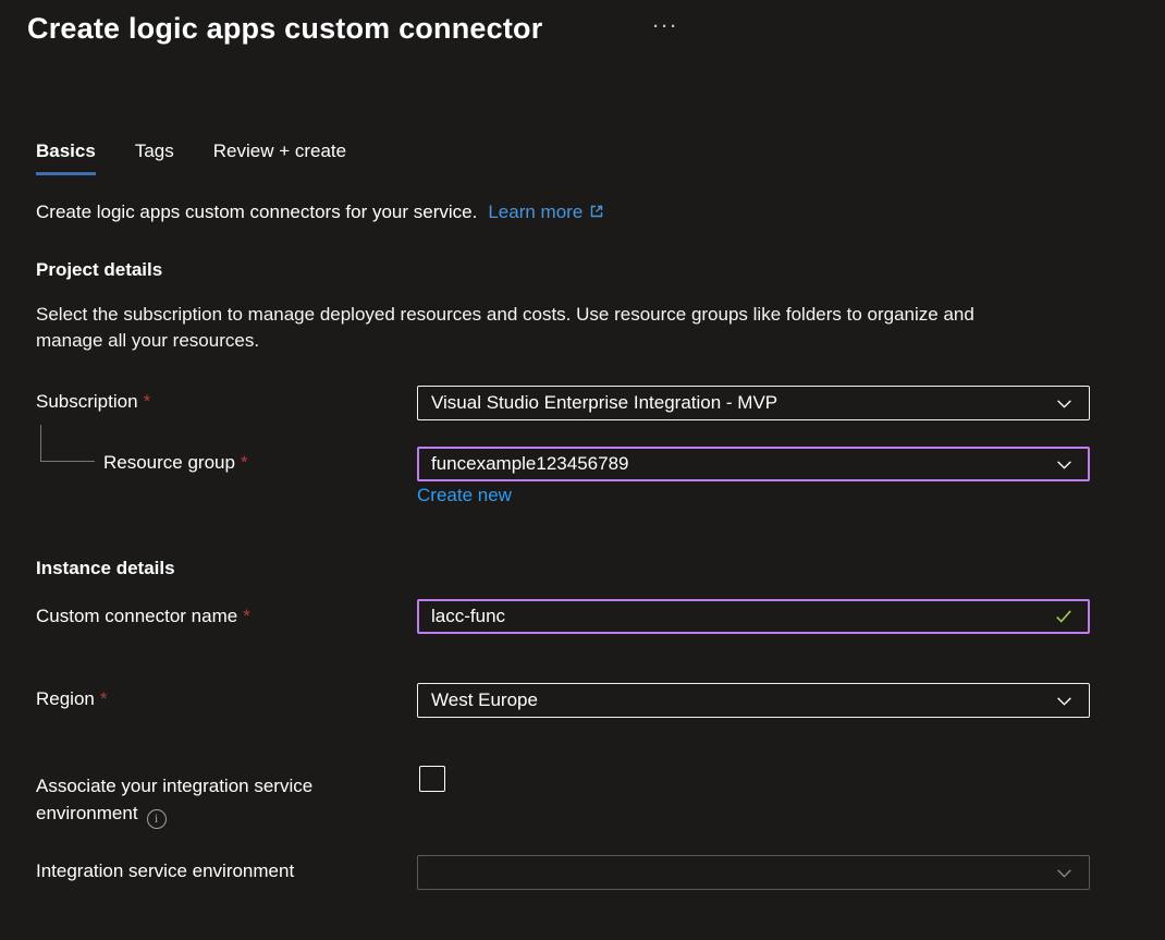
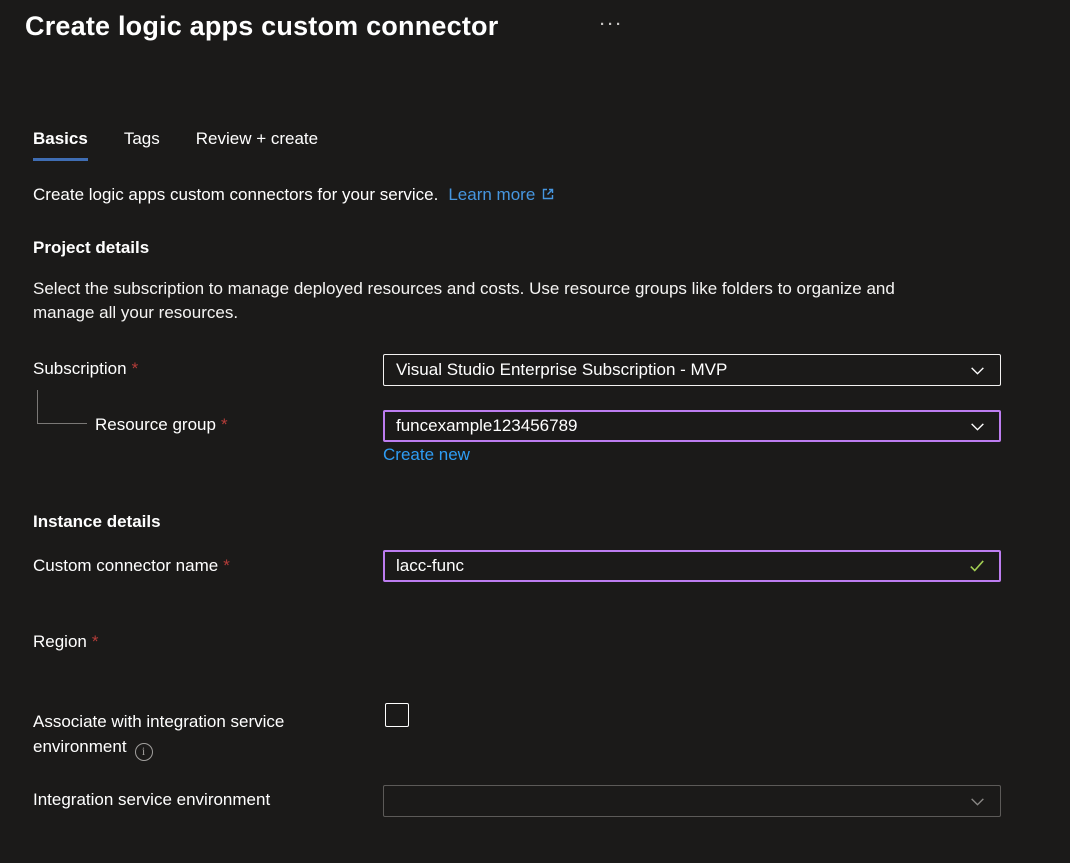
  Create logic apps custom connector
  ···
  Basics
  Tags
  Review + create
  Create logic apps custom connectors for your service. Learn more
  Project details
  Select the subscription to manage deployed resources and costs. Use resource groups like folders to organize and manage all your resources.
  Subscription *
- Visual Studio Enterprise Integration - MVP
+ Visual Studio Enterprise Subscription - MVP
  Resource group *
  funcexample123456789
  Create new
  Instance details
  Custom connector name *
  lacc-func
  Region *
- West Europe
- Associate your integration service environment i
+ Associate with integration service environment i
  Integration service environment
